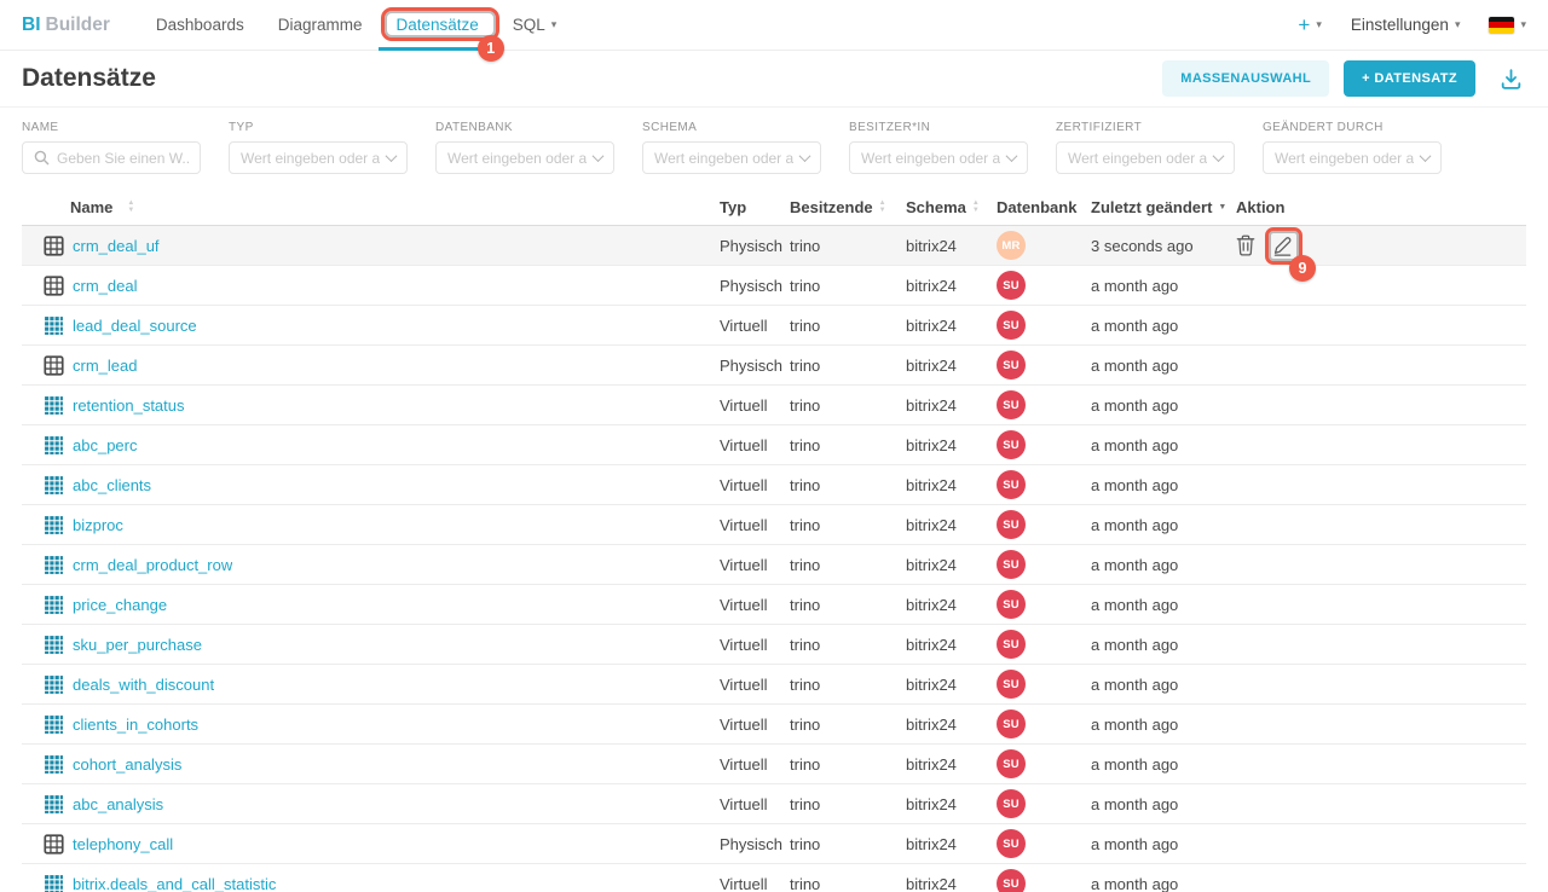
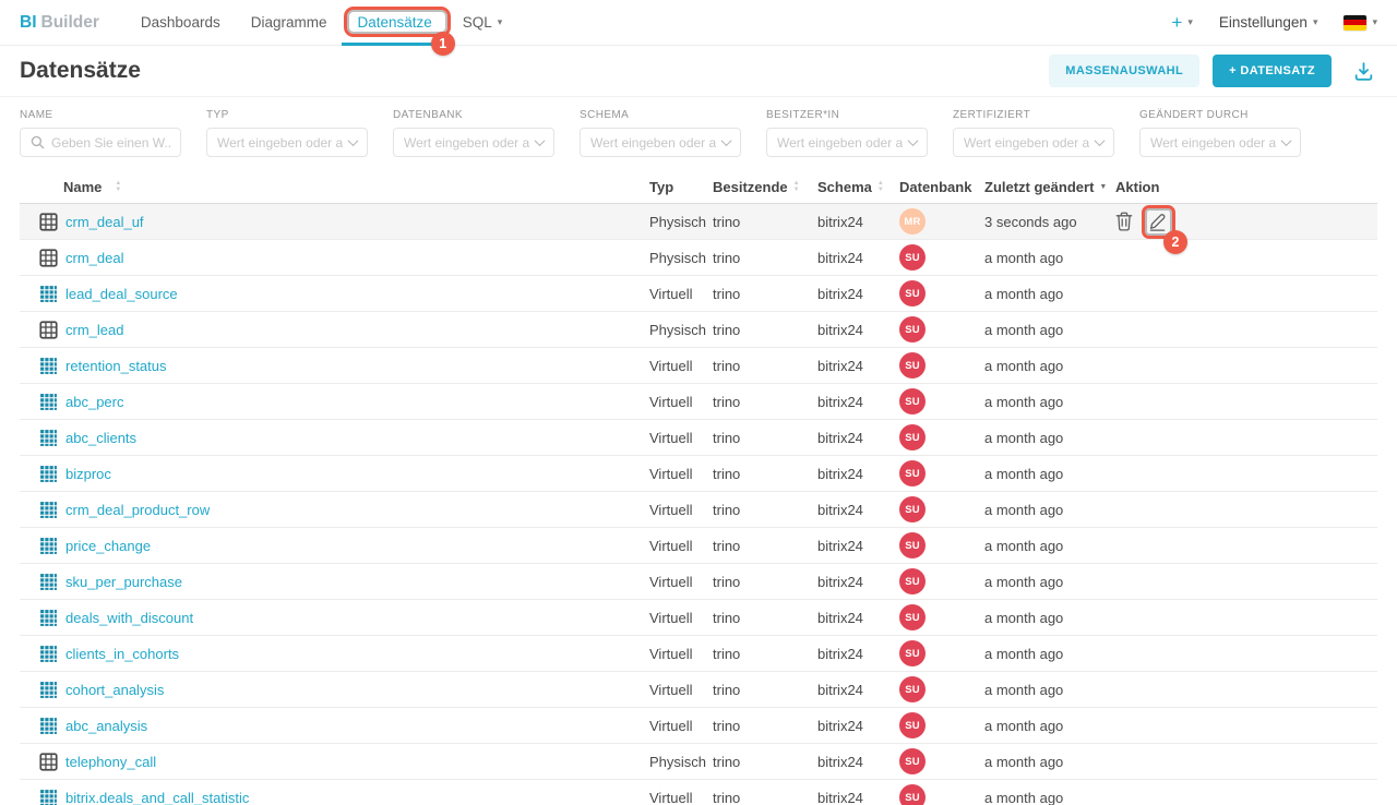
  BI
  Builder
  Dashboards
  Diagramme
  Datensätze
  1
  SQL
  +
  Einstellungen
  Datensätze
  MASSENAUSWAHL
  + DATENSATZ
  NAME
  Geben Sie einen W..
  TYP
  Wert eingeben oder a
  DATENBANK
  Wert eingeben oder a
  SCHEMA
  Wert eingeben oder a
  BESITZER*IN
  Wert eingeben oder a
  ZERTIFIZIERT
  Wert eingeben oder a
  GEÄNDERT DURCH
  Wert eingeben oder a
  Name
  Typ
  Besitzende
  Schema
  Datenbank
  Zuletzt geändert
  Aktion
  crm_deal_uf
  Physisch
  trino
  bitrix24
  MR
  3 seconds ago
- 9
+ 2
  crm_deal
  Physisch
  trino
  bitrix24
  SU
  a month ago
  lead_deal_source
  Virtuell
  trino
  bitrix24
  SU
  a month ago
  crm_lead
  Physisch
  trino
  bitrix24
  SU
  a month ago
  retention_status
  Virtuell
  trino
  bitrix24
  SU
  a month ago
  abc_perc
  Virtuell
  trino
  bitrix24
  SU
  a month ago
  abc_clients
  Virtuell
  trino
  bitrix24
  SU
  a month ago
  bizproc
  Virtuell
  trino
  bitrix24
  SU
  a month ago
  crm_deal_product_row
  Virtuell
  trino
  bitrix24
  SU
  a month ago
  price_change
  Virtuell
  trino
  bitrix24
  SU
  a month ago
  sku_per_purchase
  Virtuell
  trino
  bitrix24
  SU
  a month ago
  deals_with_discount
  Virtuell
  trino
  bitrix24
  SU
  a month ago
  clients_in_cohorts
  Virtuell
  trino
  bitrix24
  SU
  a month ago
  cohort_analysis
  Virtuell
  trino
  bitrix24
  SU
  a month ago
  abc_analysis
  Virtuell
  trino
  bitrix24
  SU
  a month ago
  telephony_call
  Physisch
  trino
  bitrix24
  SU
  a month ago
  bitrix.deals_and_call_statistic
  Virtuell
  trino
  bitrix24
  SU
  a month ago
